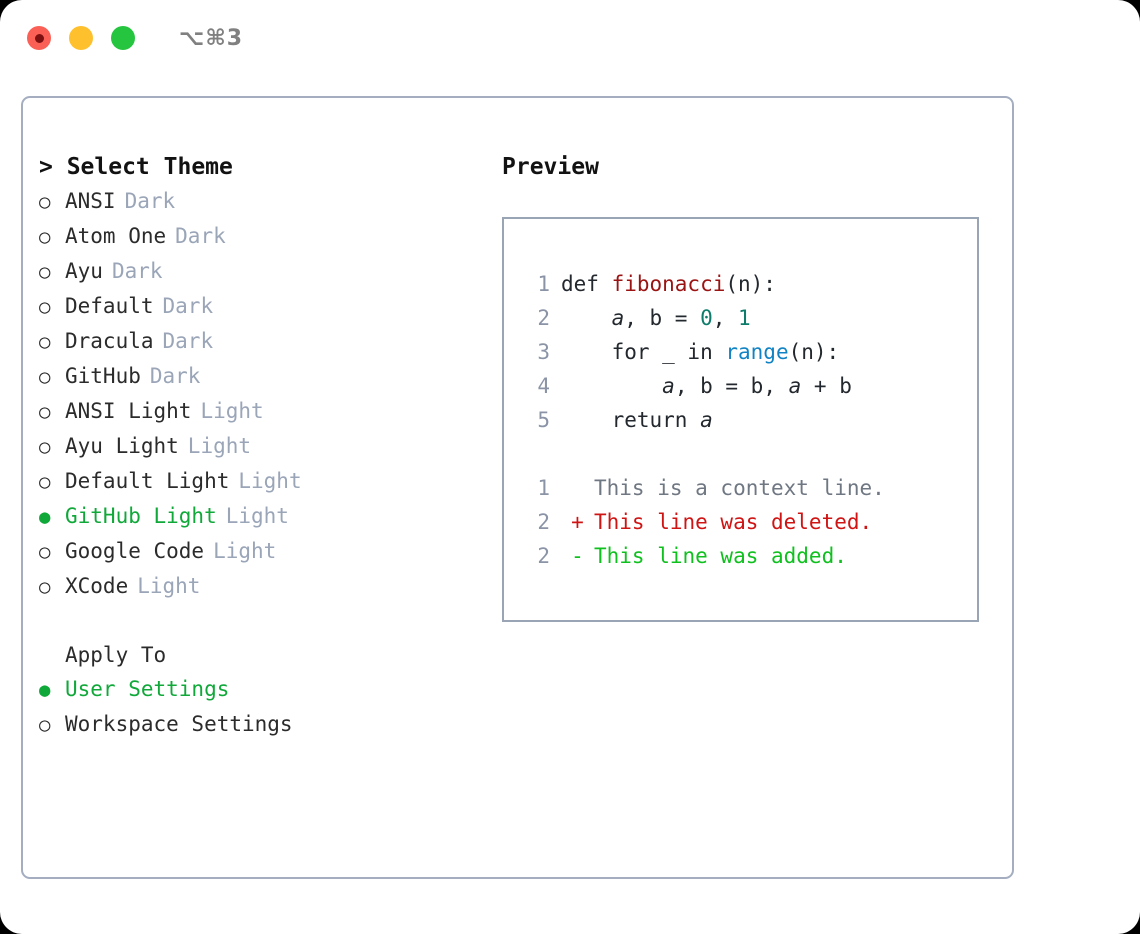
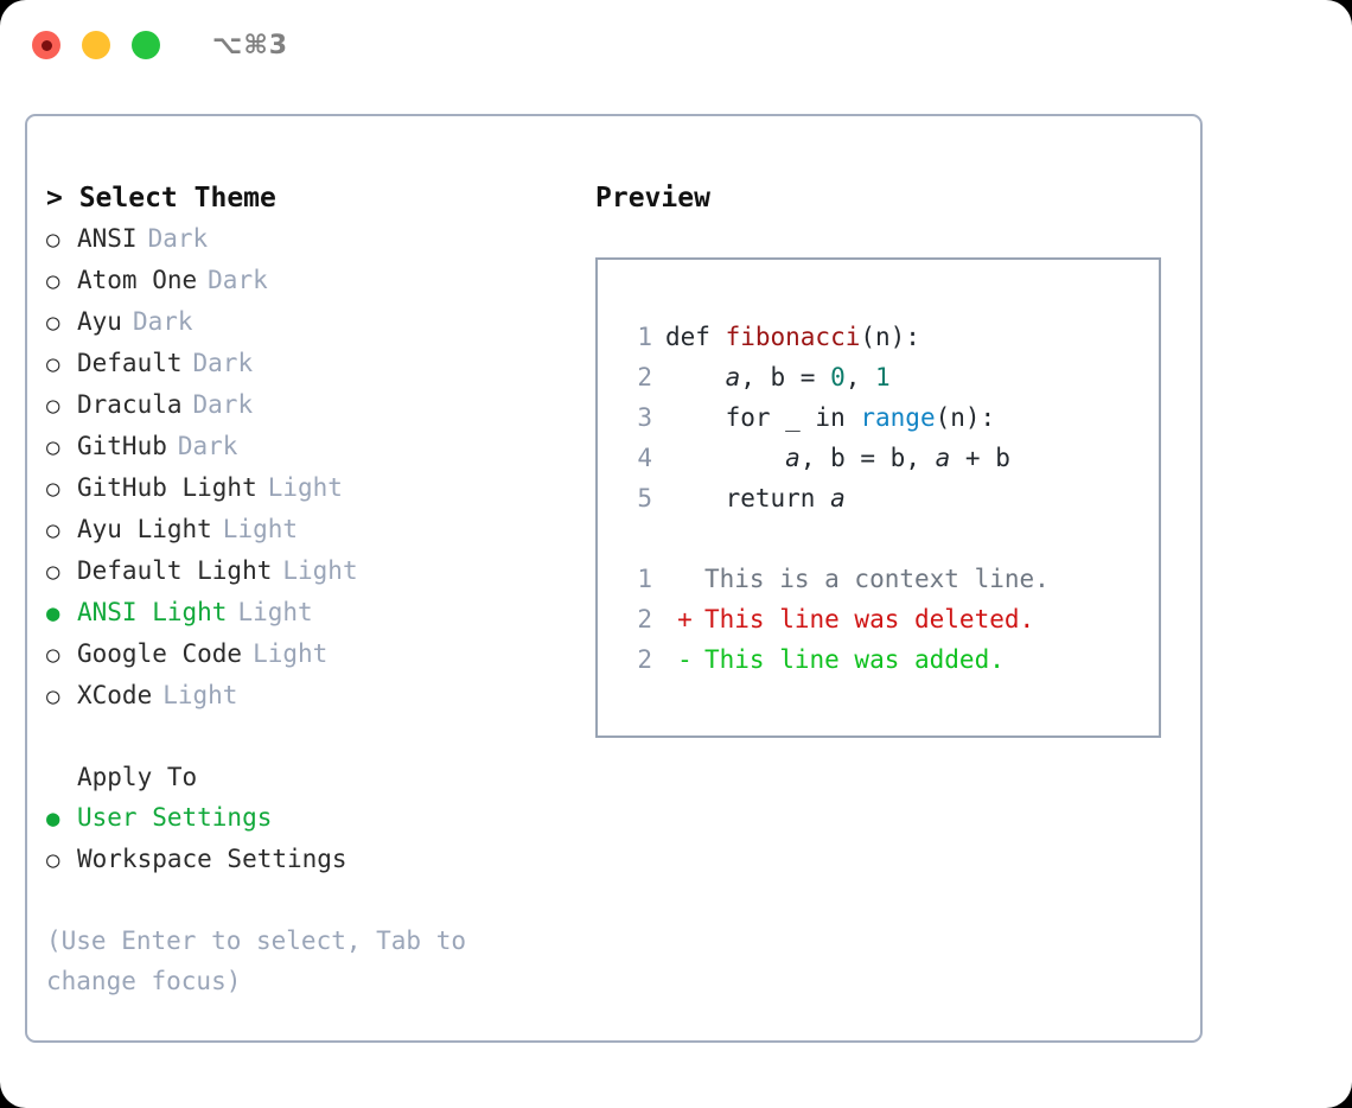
  ⌥⌘3
  > Select Theme
  ○
  ANSI
  Dark
  ○
  Atom One
  Dark
  ○
  Ayu
  Dark
  ○
  Default
  Dark
  ○
  Dracula
  Dark
  ○
  GitHub
  Dark
  ○
- ANSI Light
+ GitHub Light
  Light
  ○
  Ayu Light
  Light
  ○
  Default Light
  Light
  ●
- GitHub Light
+ ANSI Light
  Light
  ○
  Google Code
  Light
  ○
  XCode
  Light
  Apply To
  ●
  User Settings
  ○
  Workspace Settings
+ (Use Enter to select, Tab to change focus)
  Preview
  1
  def fibonacci(n):
  2
  a, b = 0, 1
  3
  for _ in range(n):
  4
  a, b = b, a + b
  5
  return a
  1
  This is a context line.
  2
  +
  This line was deleted.
  2
  -
  This line was added.
